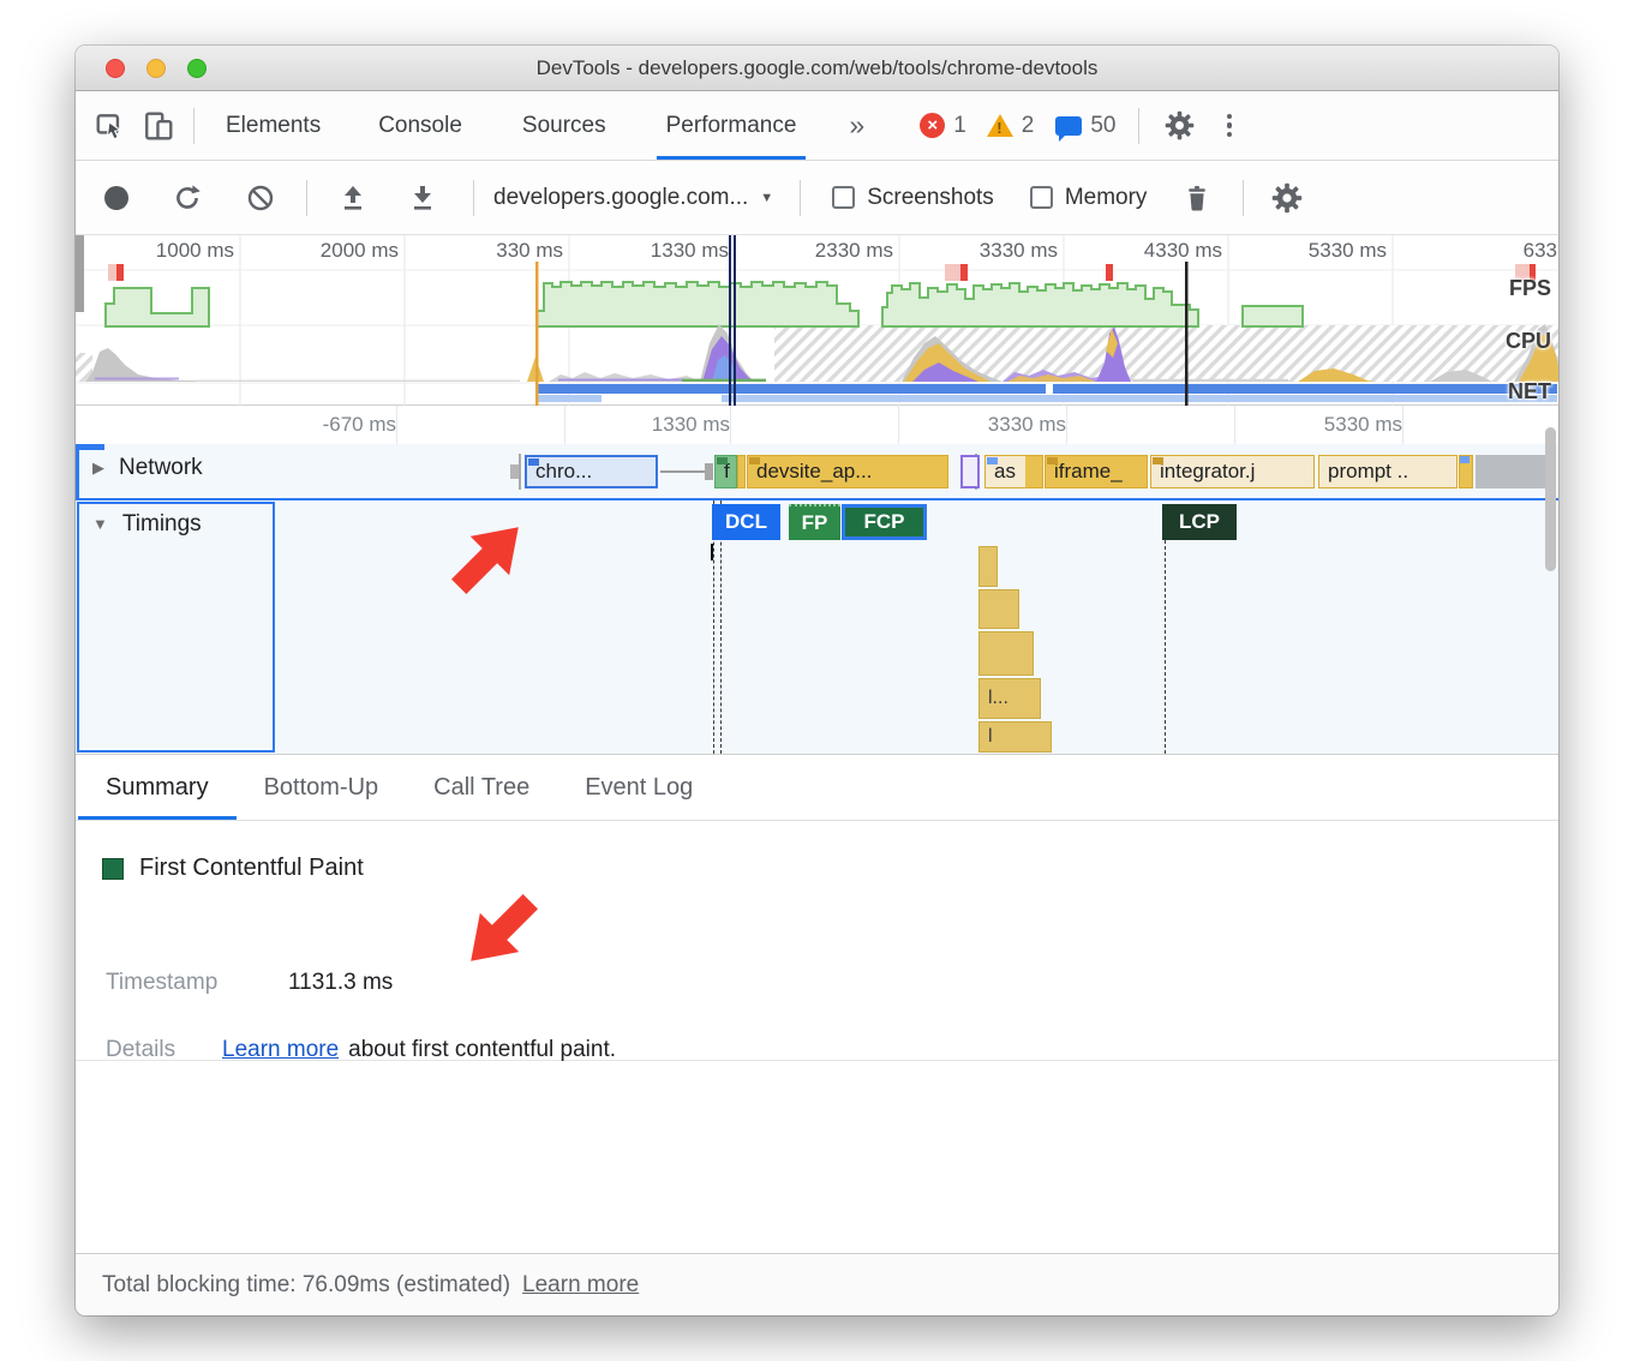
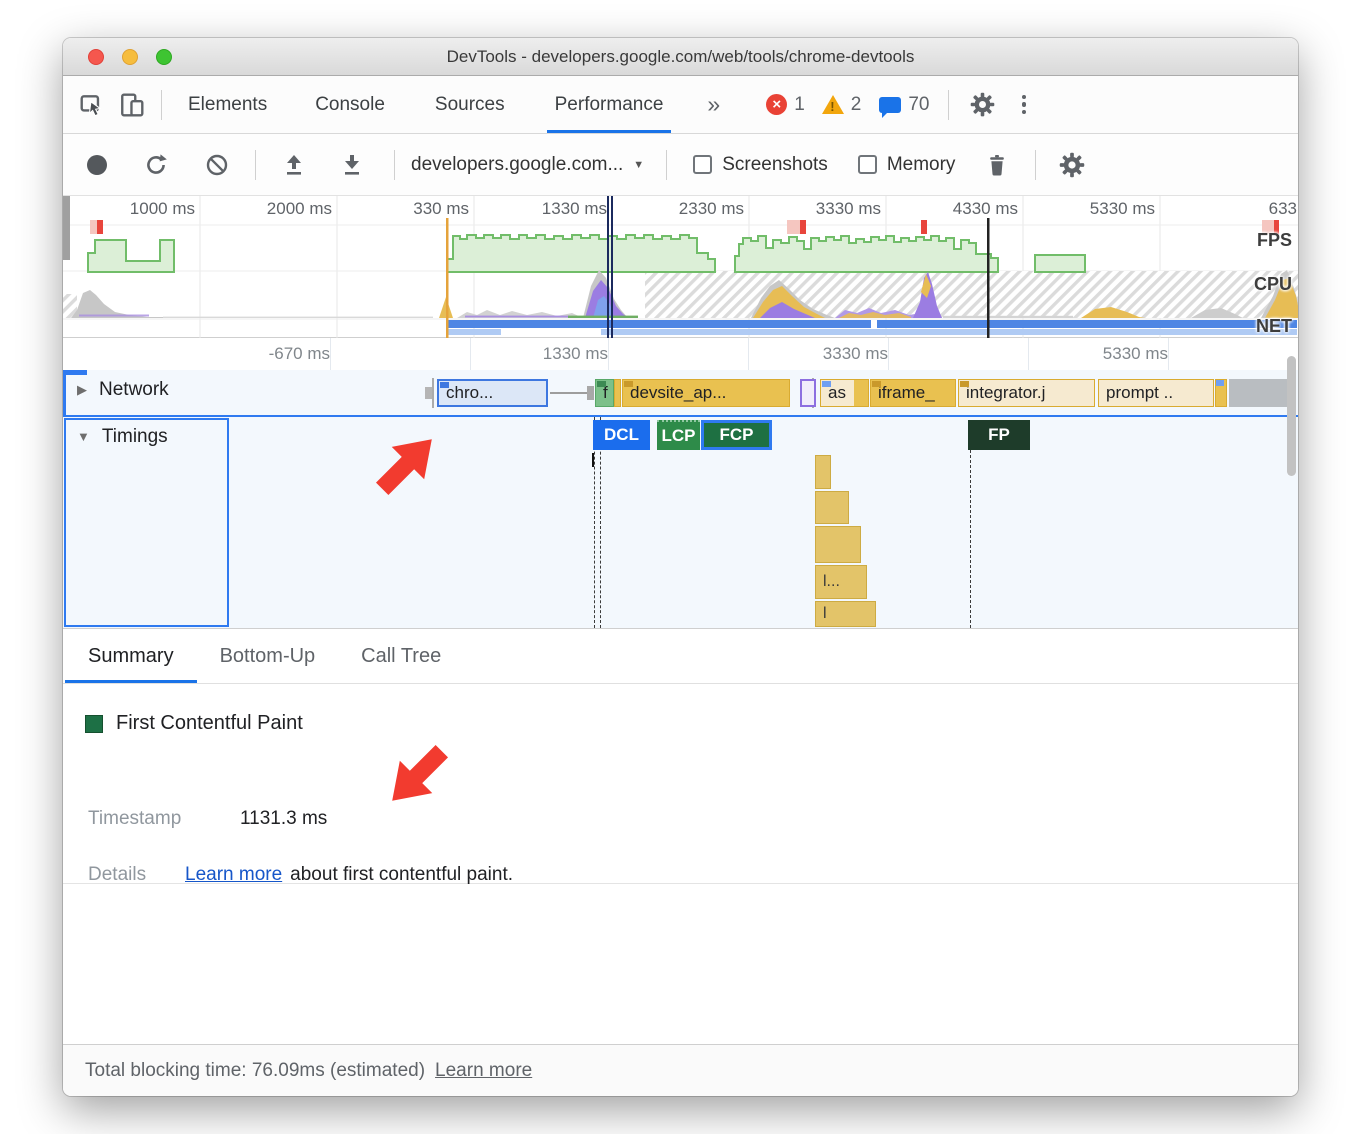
  DevTools - developers.google.com/web/tools/chrome-devtools
  Elements
  Console
  Sources
  Performance
  »
  ×
  1
  !
  2
- 50
+ 70
  developers.google.com...
  ▼
  Screenshots
  Memory
  1000 ms
  2000 ms
  330 ms
  1330 ms
  2330 ms
  3330 ms
  4330 ms
  5330 ms
  633
  FPS
  CPU
  NET
  -670 ms
  1330 ms
  3330 ms
  5330 ms
  ▶
  Network
  chro...
  f
  devsite_ap...
  as
  iframe_
  integrator.j
  prompt ..
  ▼
  Timings
  DCL
- FP
+ LCP
  FCP
- LCP
+ FP
  l...
  l
  Summary
  Bottom-Up
  Call Tree
- Event Log
  First Contentful Paint
  Timestamp
  1131.3 ms
  Details
  Learn more
  about first contentful paint.
  Total blocking time: 76.09ms (estimated)
  Learn more
